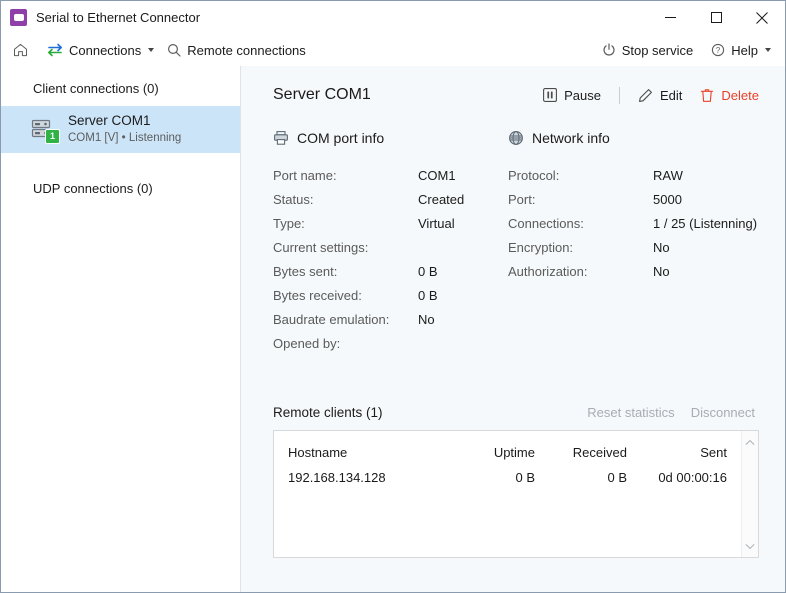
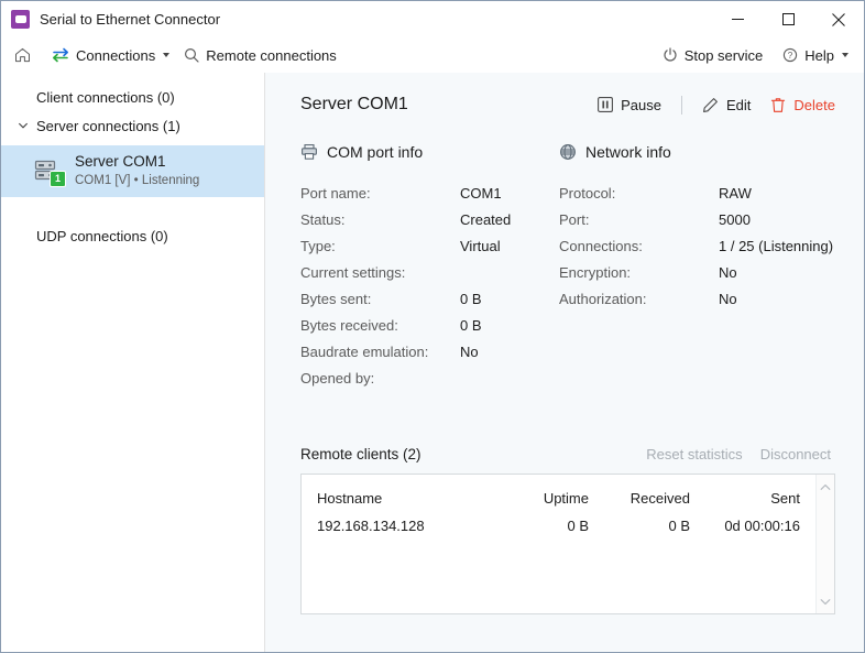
  Serial to Ethernet Connector
  Connections
  Remote connections
  Stop service
  ?
  Help
  Client connections (0)
+ Server connections (1)
  1
  Server COM1
  COM1 [V] • Listenning
  UDP connections (0)
  Server COM1
  Pause
  Edit
  Delete
  COM port info
  Port name:
  COM1
  Status:
  Created
  Type:
  Virtual
  Current settings:
  Bytes sent:
  0 B
  Bytes received:
  0 B
  Baudrate emulation:
  No
  Opened by:
  Network info
  Protocol:
  RAW
  Port:
  5000
  Connections:
  1 / 25 (Listenning)
  Encryption:
  No
  Authorization:
  No
- Remote clients (1)
+ Remote clients (2)
  Reset statistics
  Disconnect
  Hostname
  Uptime
  Received
  Sent
  192.168.134.128
  0 B
  0 B
  0d 00:00:16
